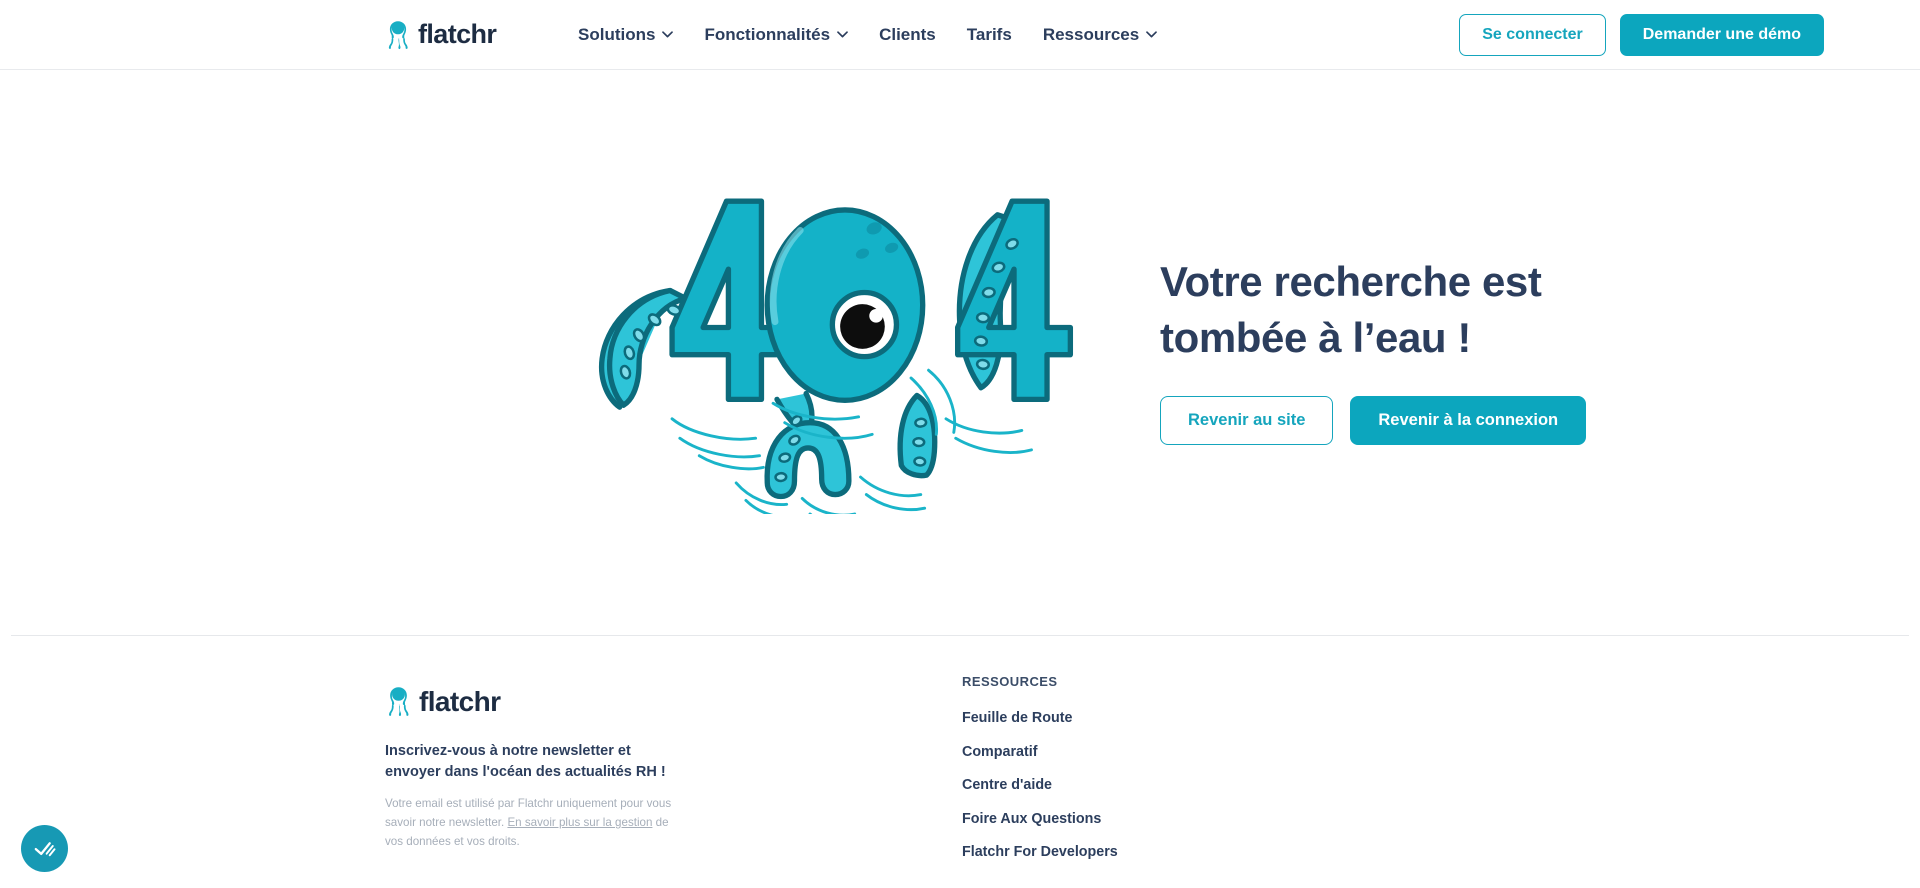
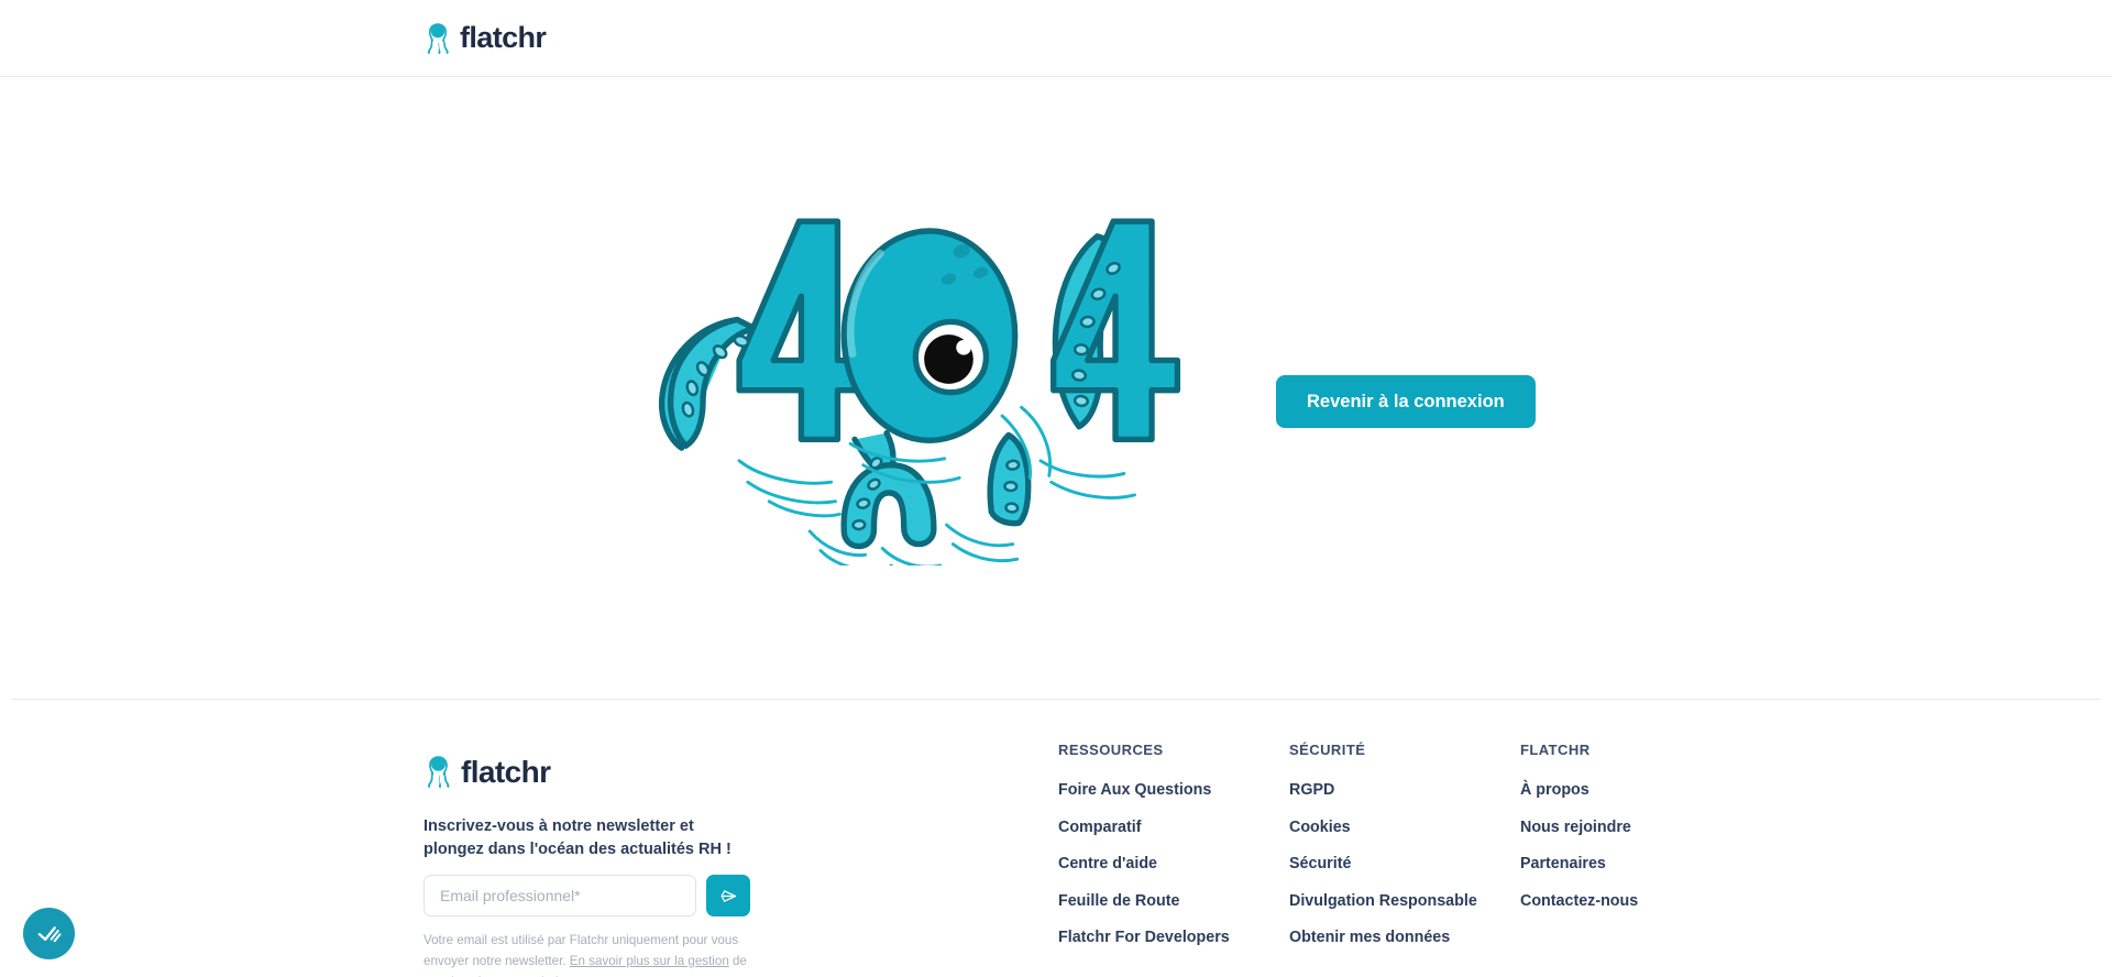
  flatchr
- Solutions
- Fonctionnalités
- Clients
- Tarifs
- Ressources
- Se connecter
- Demander une démo
- Votre recherche est
- tombée à l’eau !
- Revenir au site
  Revenir à la connexion
  flatchr
- Inscrivez-vous à notre newsletter et envoyer dans l'océan des actualités RH !
+ Inscrivez-vous à notre newsletter et plongez dans l'océan des actualités RH !
+ Email professionnel*
- Votre email est utilisé par Flatchr uniquement pour vous savoir notre newsletter. En savoir plus sur la gestion de vos données et vos droits.
+ Votre email est utilisé par Flatchr uniquement pour vous envoyer notre newsletter. En savoir plus sur la gestion de
  RESSOURCES
- Feuille de Route
+ Foire Aux Questions
  Comparatif
  Centre d'aide
- Foire Aux Questions
+ Feuille de Route
  Flatchr For Developers
+ SÉCURITÉ
+ RGPD
+ Cookies
+ Sécurité
+ Divulgation Responsable
+ Obtenir mes données
+ FLATCHR
+ À propos
+ Nous rejoindre
+ Partenaires
+ Contactez-nous
